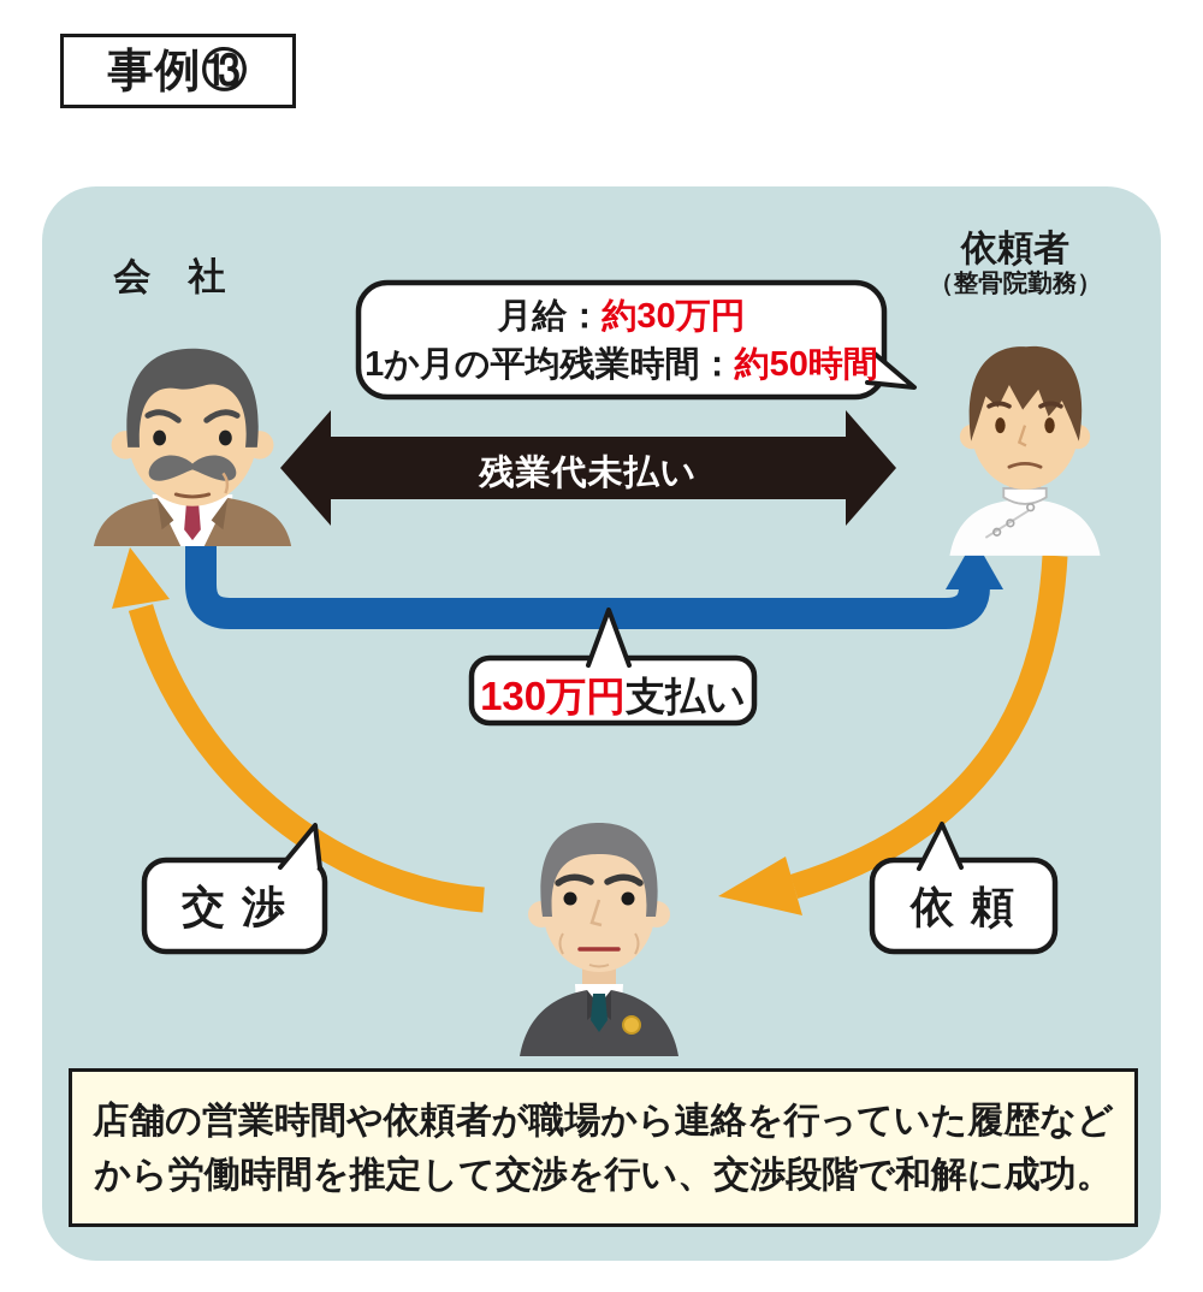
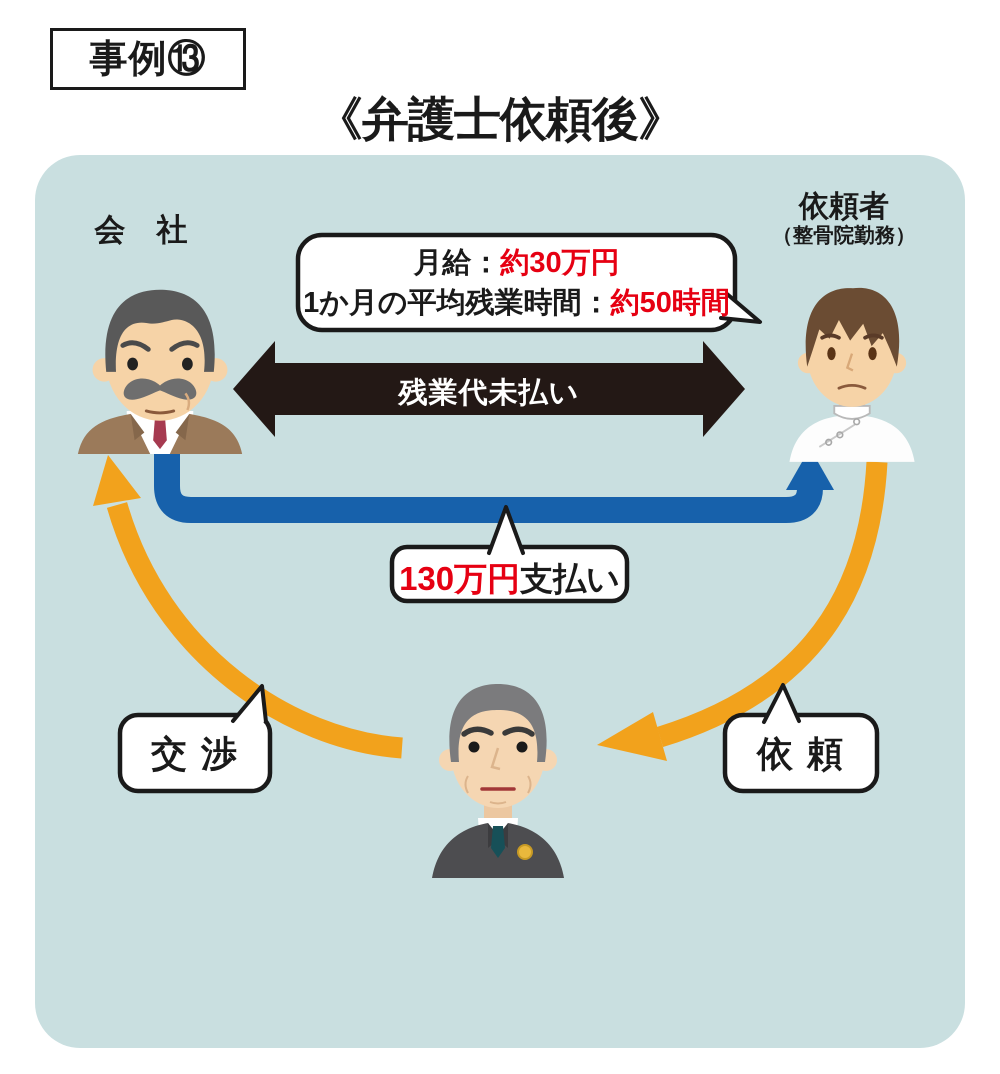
  事例⑬
+ 《弁護士依頼後》
  会 社
  依頼者
  （整骨院勤務）
  月給：約30万円
  1か月の平均残業時間：約50時間
  残業代未払い
  130万円支払い
  交 渉
  依 頼
- 店舗の営業時間や依頼者が職場から連絡を行っていた履歴など
- から労働時間を推定して交渉を行い、交渉段階で和解に成功。
